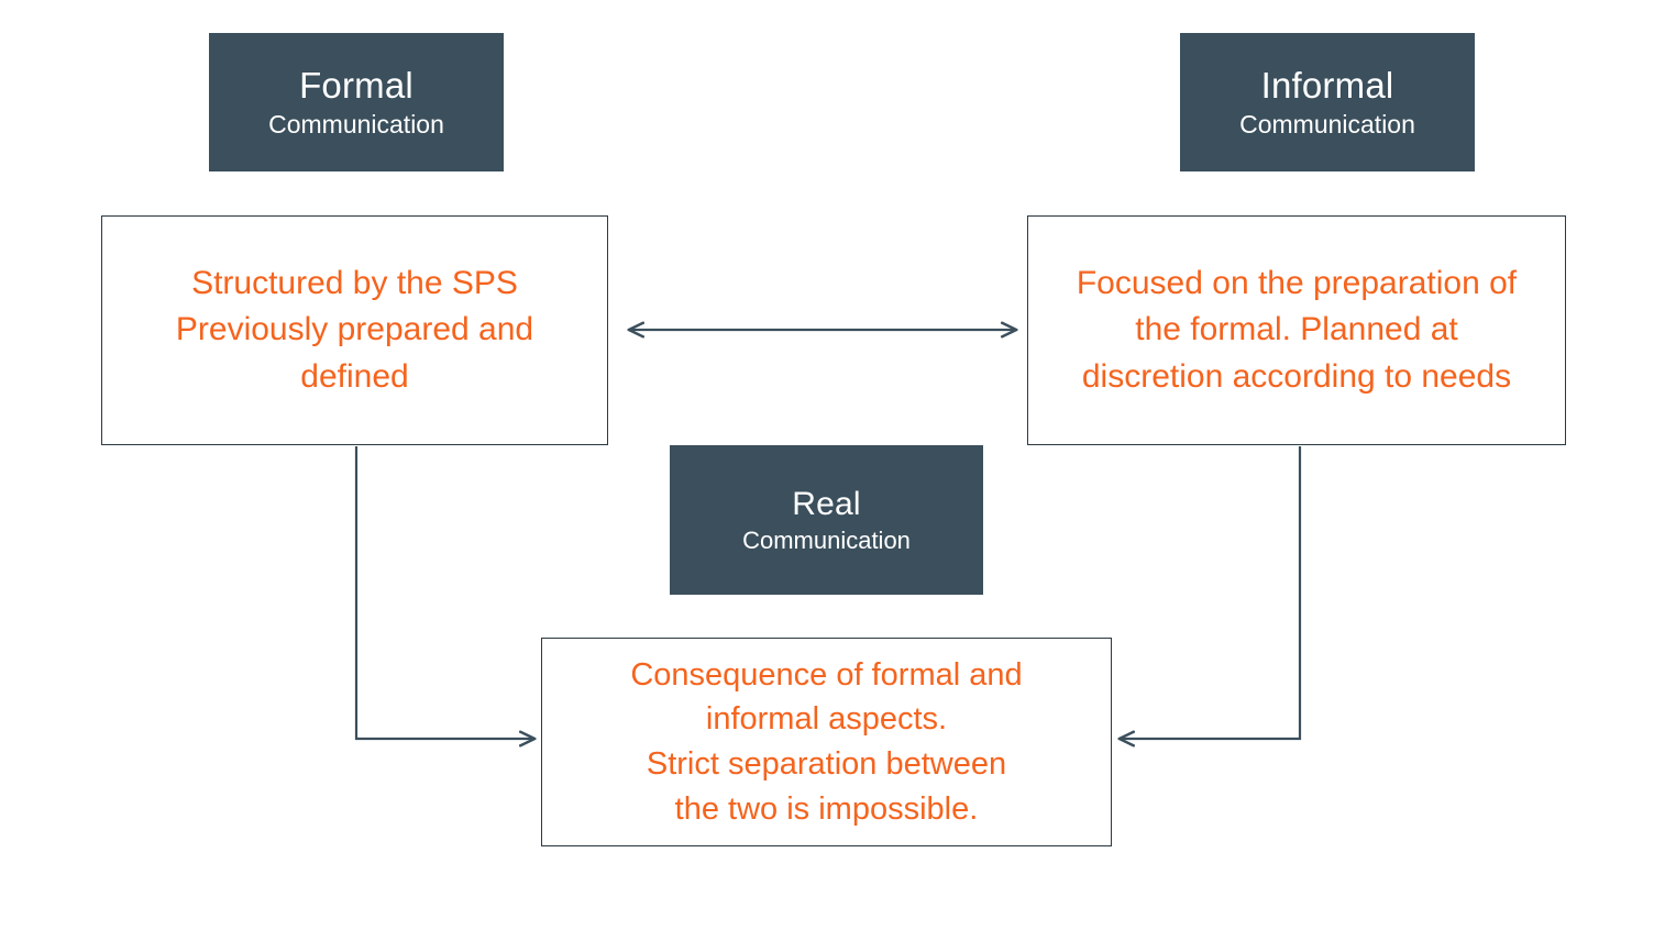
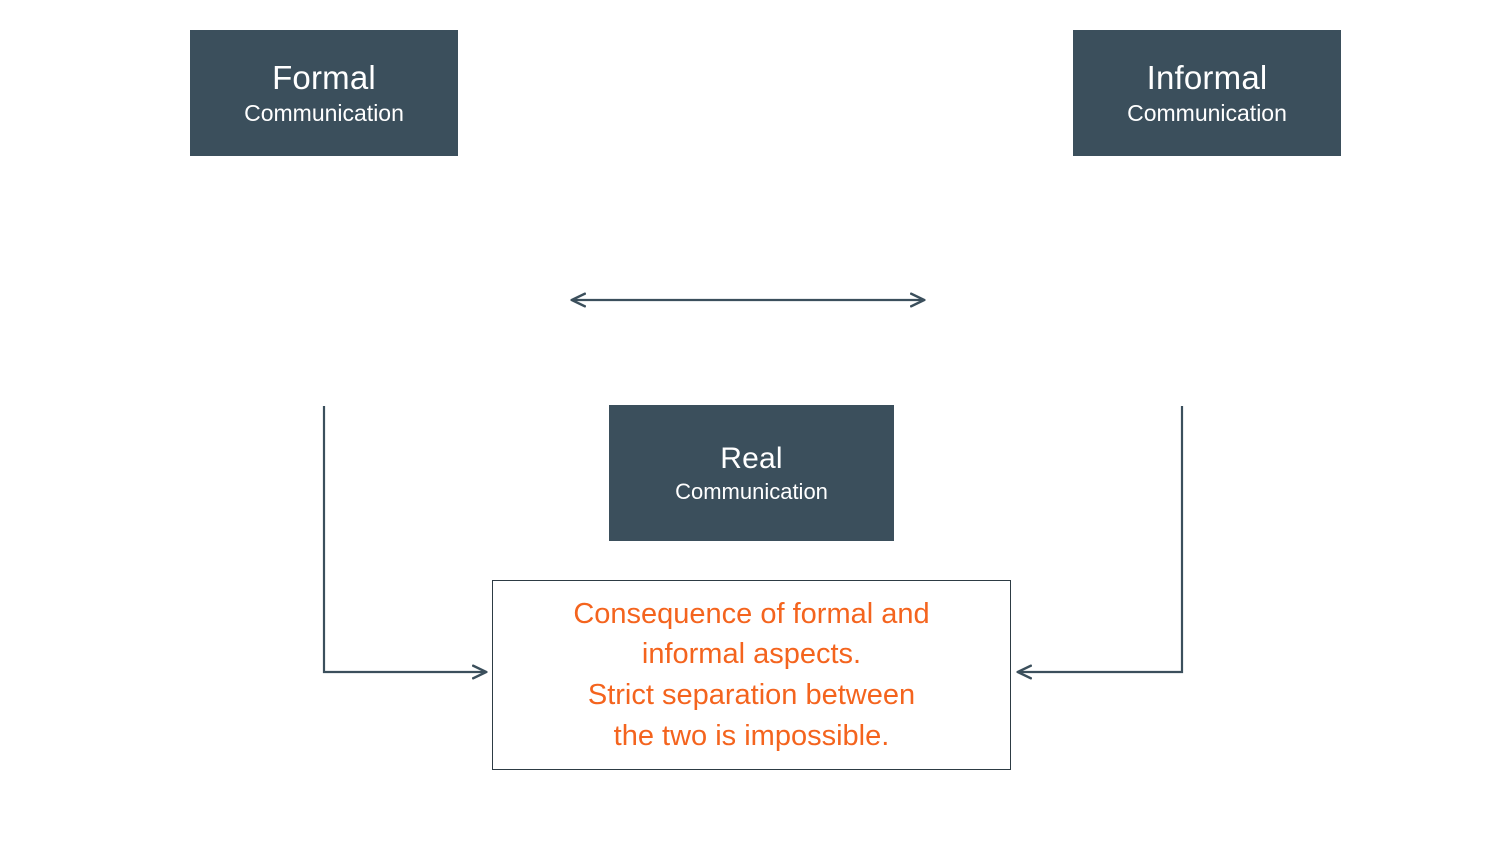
  Formal
  Communication
  Informal
  Communication
  Real
  Communication
- Structured by the SPS
- Previously prepared and
- defined
- Focused on the preparation of
- the formal. Planned at
- discretion according to needs
  Consequence of formal and
  informal aspects.
  Strict separation between
  the two is impossible.
